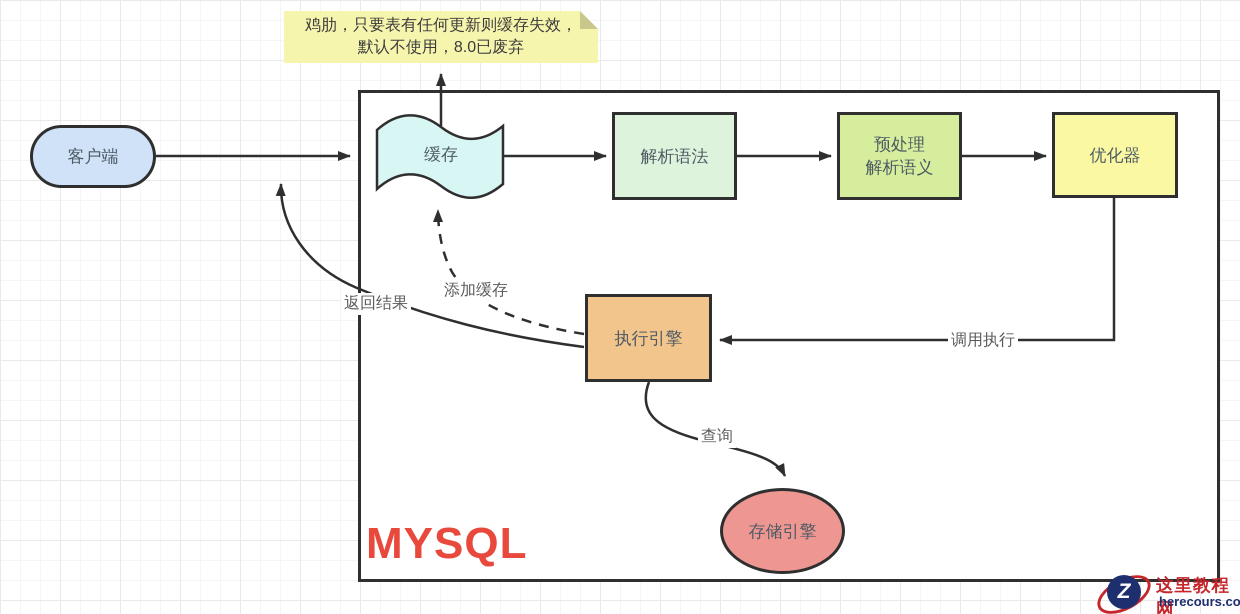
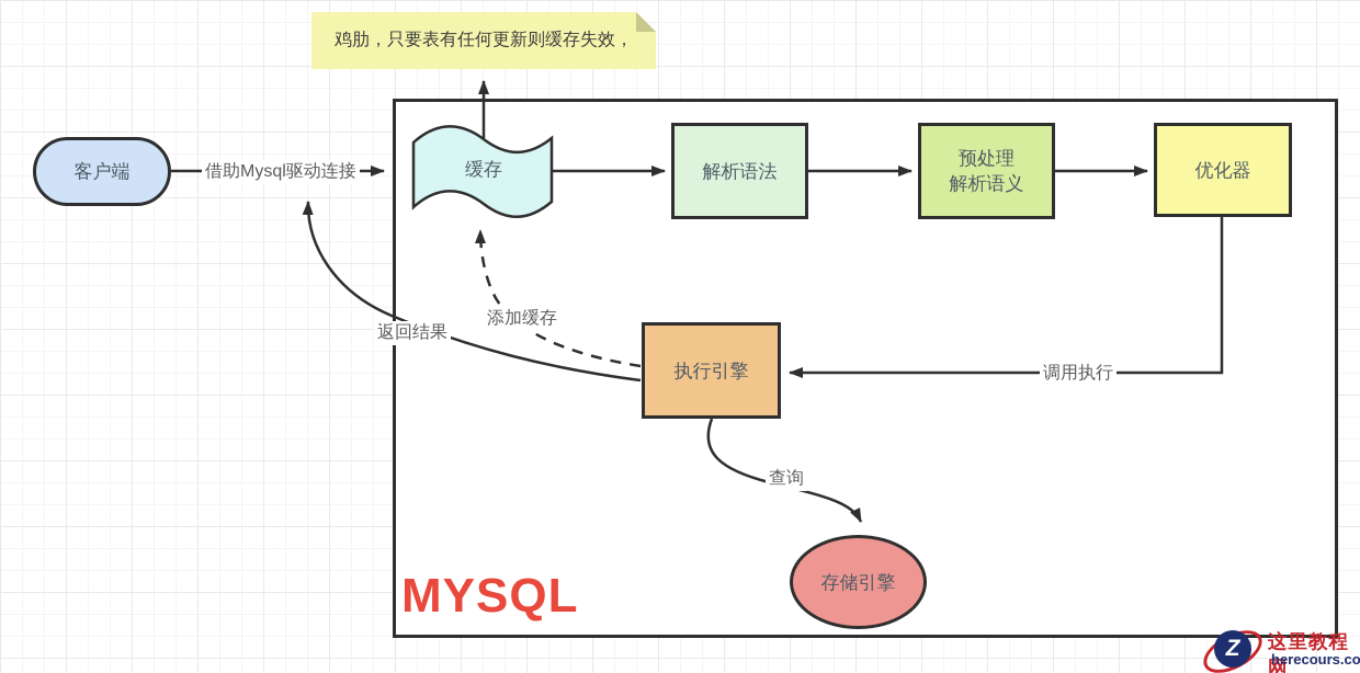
  MYSQL
  鸡肋，只要表有任何更新则缓存失效，
- 默认不使用，8.0已废弃
  客户端
  缓存
  解析语法
  预处理
  解析语义
  优化器
  执行引擎
  存储引擎
+ 借助Mysql驱动连接
  返回结果
  添加缓存
  调用执行
  查询
  Z
  这里教程网
  herecours.co
